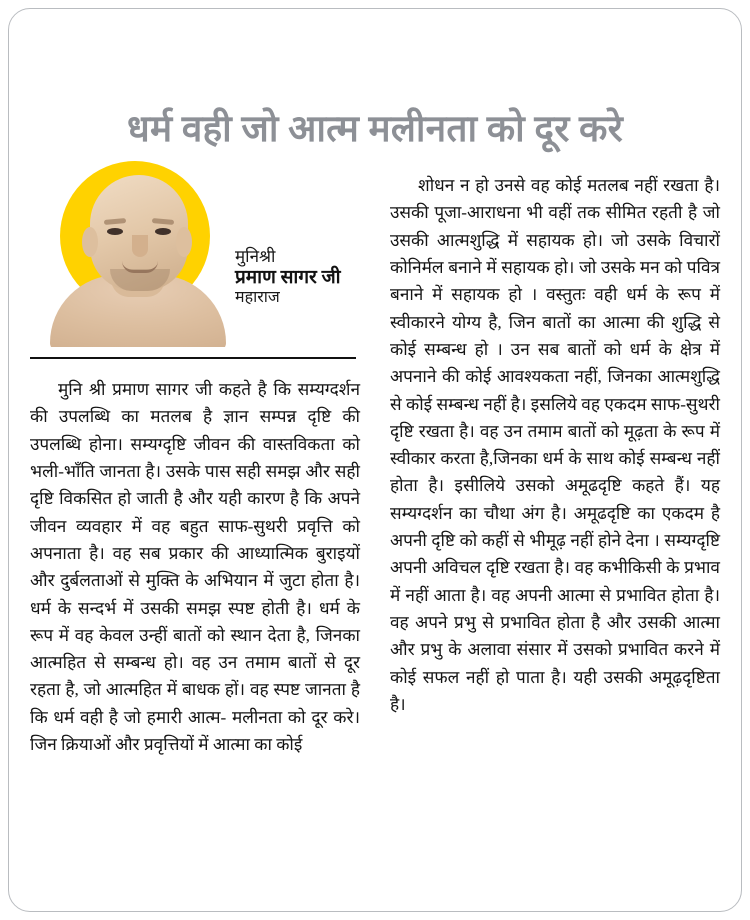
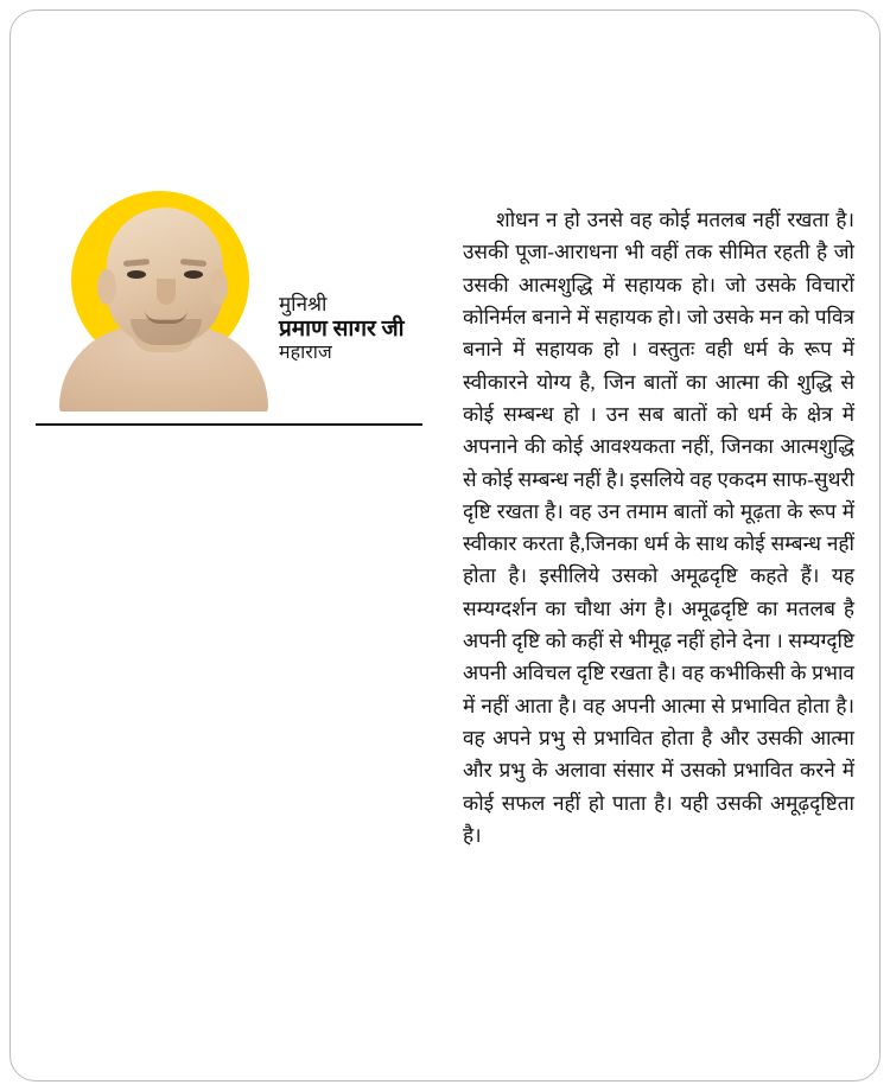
- धर्म वही जो आत्म मलीनता को दूर करे
  मुनिश्री
  प्रमाण सागर जी
  महाराज
- मुनि श्री प्रमाण सागर जी कहते है कि सम्यग्दर्शन की उपलब्धि का मतलब है ज्ञान सम्पन्न दृष्टि की उपलब्धि होना। सम्यग्दृष्टि जीवन की वास्तविकता को भली-भाँति जानता है। उसके पास सही समझ और सही दृष्टि विकसित हो जाती है और यही कारण है कि अपने जीवन व्यवहार में वह बहुत साफ-सुथरी प्रवृत्ति को अपनाता है। वह सब प्रकार की आध्यात्मिक बुराइयों और दुर्बलताओं से मुक्ति के अभियान में जुटा होता है। धर्म के सन्दर्भ में उसकी समझ स्पष्ट होती है। धर्म के रूप में वह केवल उन्हीं बातों को स्थान देता है, जिनका आत्महित से सम्बन्ध हो। वह उन तमाम बातों से दूर रहता है, जो आत्महित में बाधक हों। वह स्पष्ट जानता है कि धर्म वही है जो हमारी आत्म- मलीनता को दूर करे। जिन क्रियाओं और प्रवृत्तियों में आत्मा का कोई
- शोधन न हो उनसे वह कोई मतलब नहीं रखता है। उसकी पूजा-आराधना भी वहीं तक सीमित रहती है जो उसकी आत्मशुद्धि में सहायक हो। जो उसके विचारों कोनिर्मल बनाने में सहायक हो। जो उसके मन को पवित्र बनाने में सहायक हो । वस्तुतः वही धर्म के रूप में स्वीकारने योग्य है, जिन बातों का आत्मा की शुद्धि से कोई सम्बन्ध हो । उन सब बातों को धर्म के क्षेत्र में अपनाने की कोई आवश्यकता नहीं, जिनका आत्मशुद्धि से कोई सम्बन्ध नहीं है। इसलिये वह एकदम साफ-सुथरी दृष्टि रखता है। वह उन तमाम बातों को मूढ़ता के रूप में स्वीकार करता है,जिनका धर्म के साथ कोई सम्बन्ध नहीं होता है। इसीलिये उसको अमूढदृष्टि कहते हैं। यह सम्यग्दर्शन का चौथा अंग है। अमूढदृष्टि का एकदम है अपनी दृष्टि को कहीं से भीमूढ़ नहीं होने देना । सम्यग्दृष्टि अपनी अविचल दृष्टि रखता है। वह कभीकिसी के प्रभाव में नहीं आता है। वह अपनी आत्मा से प्रभावित होता है। वह अपने प्रभु से प्रभावित होता है और उसकी आत्मा और प्रभु के अलावा संसार में उसको प्रभावित करने में कोई सफल नहीं हो पाता है। यही उसकी अमूढ़दृष्टिता है।
+ शोधन न हो उनसे वह कोई मतलब नहीं रखता है। उसकी पूजा-आराधना भी वहीं तक सीमित रहती है जो उसकी आत्मशुद्धि में सहायक हो। जो उसके विचारों कोनिर्मल बनाने में सहायक हो। जो उसके मन को पवित्र बनाने में सहायक हो । वस्तुतः वही धर्म के रूप में स्वीकारने योग्य है, जिन बातों का आत्मा की शुद्धि से कोई सम्बन्ध हो । उन सब बातों को धर्म के क्षेत्र में अपनाने की कोई आवश्यकता नहीं, जिनका आत्मशुद्धि से कोई सम्बन्ध नहीं है। इसलिये वह एकदम साफ-सुथरी दृष्टि रखता है। वह उन तमाम बातों को मूढ़ता के रूप में स्वीकार करता है,जिनका धर्म के साथ कोई सम्बन्ध नहीं होता है। इसीलिये उसको अमूढदृष्टि कहते हैं। यह सम्यग्दर्शन का चौथा अंग है। अमूढदृष्टि का मतलब है अपनी दृष्टि को कहीं से भीमूढ़ नहीं होने देना । सम्यग्दृष्टि अपनी अविचल दृष्टि रखता है। वह कभीकिसी के प्रभाव में नहीं आता है। वह अपनी आत्मा से प्रभावित होता है। वह अपने प्रभु से प्रभावित होता है और उसकी आत्मा और प्रभु के अलावा संसार में उसको प्रभावित करने में कोई सफल नहीं हो पाता है। यही उसकी अमूढ़दृष्टिता है।
